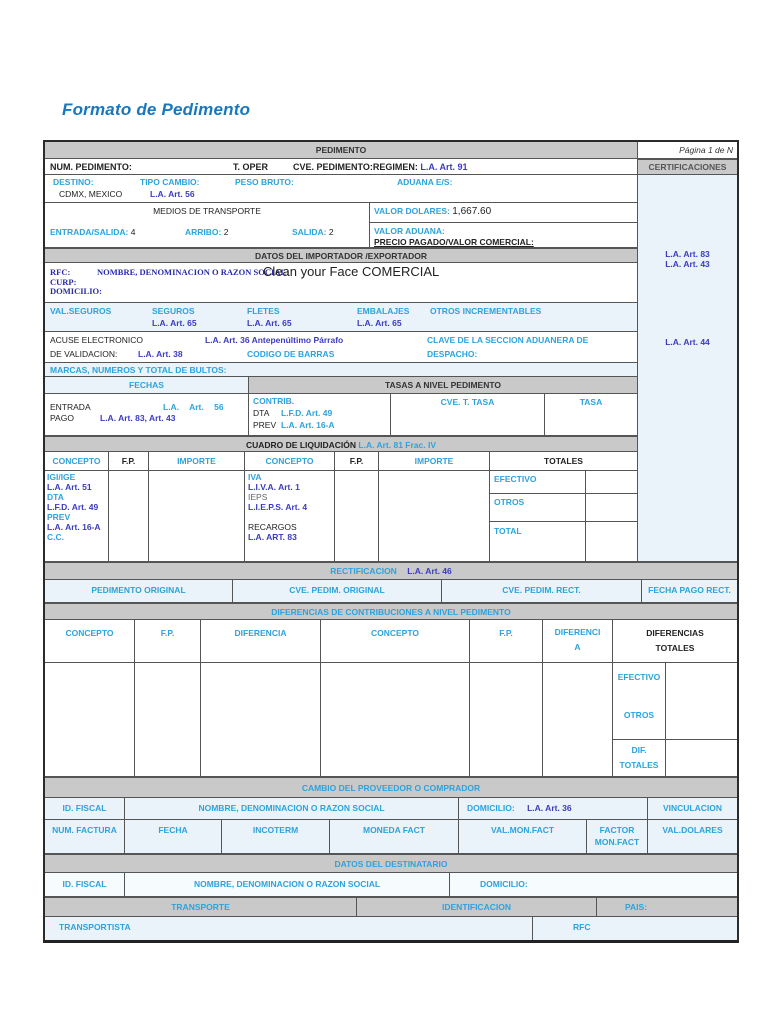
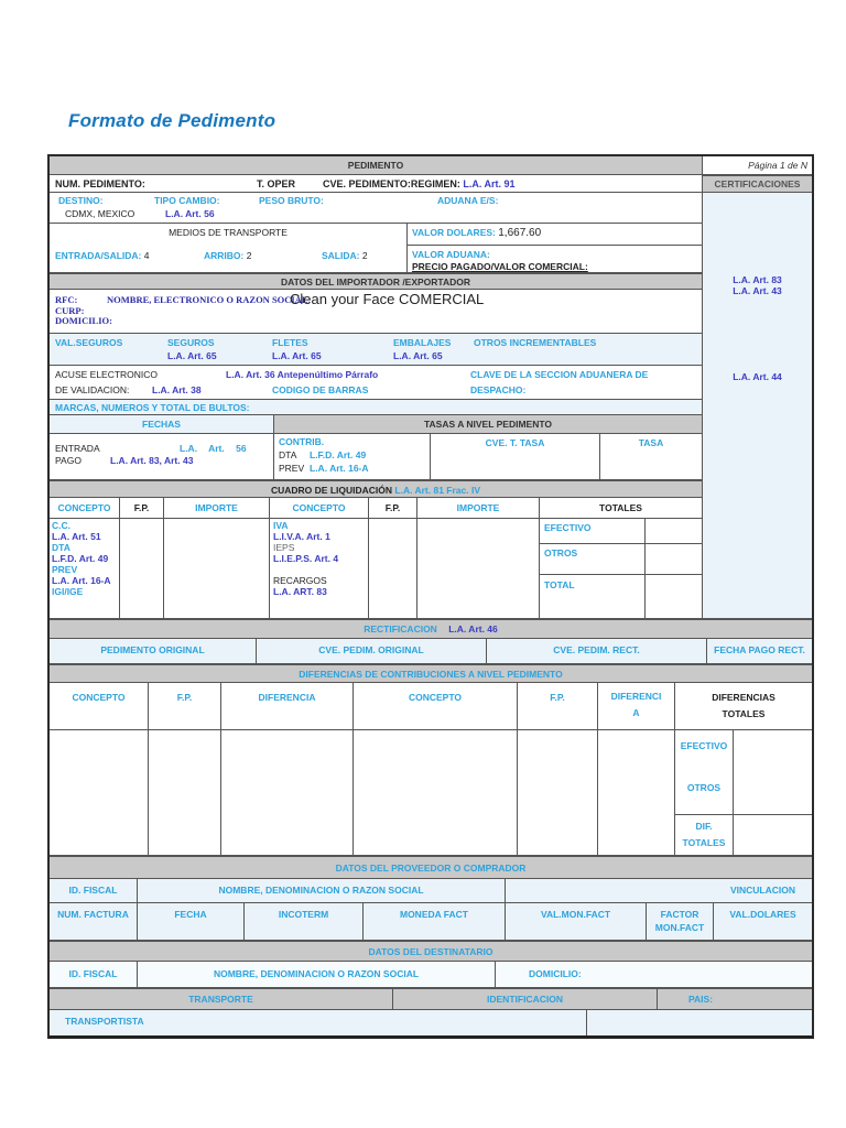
  Formato de Pedimento
  Página 1 de N
  CERTIFICACIONES
  L.A. Art. 83
  L.A. Art. 43
  L.A. Art. 44
  PEDIMENTO
  NUM. PEDIMENTO:
  T. OPER
  CVE. PEDIMENTO:REGIMEN: L.A. Art. 91
  DESTINO:
  TIPO CAMBIO:
  PESO BRUTO:
  ADUANA E/S:
  CDMX, MEXICO
  L.A. Art. 56
  MEDIOS DE TRANSPORTE
  ENTRADA/SALIDA: 4
  ARRIBO: 2
  SALIDA: 2
  VALOR DOLARES: 1,667.60
  VALOR ADUANA:
  PRECIO PAGADO/VALOR COMERCIAL:
  DATOS DEL IMPORTADOR /EXPORTADOR
  RFC:
- NOMBRE, DENOMINACION O RAZON SOCIAL:
+ NOMBRE, ELECTRONICO O RAZON SOCIAL:
  Clean your Face COMERCIAL
  CURP:
  DOMICILIO:
  VAL.SEGUROS
  SEGUROS
  FLETES
  EMBALAJES
  OTROS INCREMENTABLES
  L.A. Art. 65
  L.A. Art. 65
  L.A. Art. 65
  ACUSE ELECTRONICO
  L.A. Art. 36 Antepenúltimo Párrafo
  CLAVE DE LA SECCION ADUANERA DE
  DE VALIDACION:
  L.A. Art. 38
  CODIGO DE BARRAS
  DESPACHO:
  MARCAS, NUMEROS Y TOTAL DE BULTOS:
  FECHAS
  TASAS A NIVEL PEDIMENTO
  ENTRADA
  L.A. Art. 56
  PAGO
  L.A. Art. 83, Art. 43
  CONTRIB.
  DTA
  L.F.D. Art. 49
  PREV
  L.A. Art. 16-A
  CVE. T. TASA
  TASA
  CUADRO DE LIQUIDACIÓN L.A. Art. 81 Frac. IV
  CONCEPTO
  F.P.
  IMPORTE
  CONCEPTO
  F.P.
  IMPORTE
  TOTALES
- IGI/IGE
+ C.C.
  L.A. Art. 51
  DTA
  L.F.D. Art. 49
  PREV
  L.A. Art. 16-A
- C.C.
+ IGI/IGE
  IVA
  L.I.V.A. Art. 1
  IEPS
  L.I.E.P.S. Art. 4
  RECARGOS
  L.A. ART. 83
  EFECTIVO
  OTROS
  TOTAL
  RECTIFICACION L.A. Art. 46
  PEDIMENTO ORIGINAL
  CVE. PEDIM. ORIGINAL
  CVE. PEDIM. RECT.
  FECHA PAGO RECT.
  DIFERENCIAS DE CONTRIBUCIONES A NIVEL PEDIMENTO
  CONCEPTO
  F.P.
  DIFERENCIA
  CONCEPTO
  F.P.
  DIFERENCIA
  DIFERENCIAS TOTALES
  EFECTIVO
  OTROS
  DIF. TOTALES
- CAMBIO DEL PROVEEDOR O COMPRADOR
+ DATOS DEL PROVEEDOR O COMPRADOR
  ID. FISCAL
  NOMBRE, DENOMINACION O RAZON SOCIAL
- DOMICILIO: L.A. Art. 36
  VINCULACION
  NUM. FACTURA
  FECHA
  INCOTERM
  MONEDA FACT
  VAL.MON.FACT
  FACTOR MON.FACT
  VAL.DOLARES
  DATOS DEL DESTINATARIO
  ID. FISCAL
  NOMBRE, DENOMINACION O RAZON SOCIAL
  DOMICILIO:
  TRANSPORTE
  IDENTIFICACION
  PAIS:
  TRANSPORTISTA
- RFC
